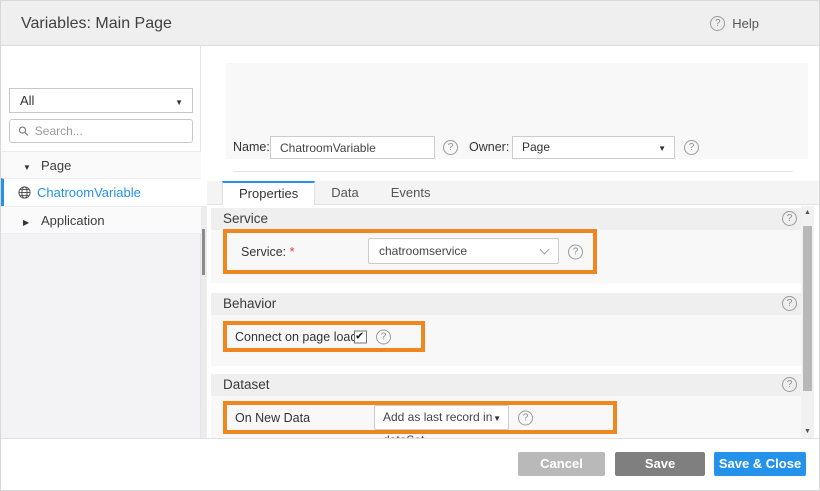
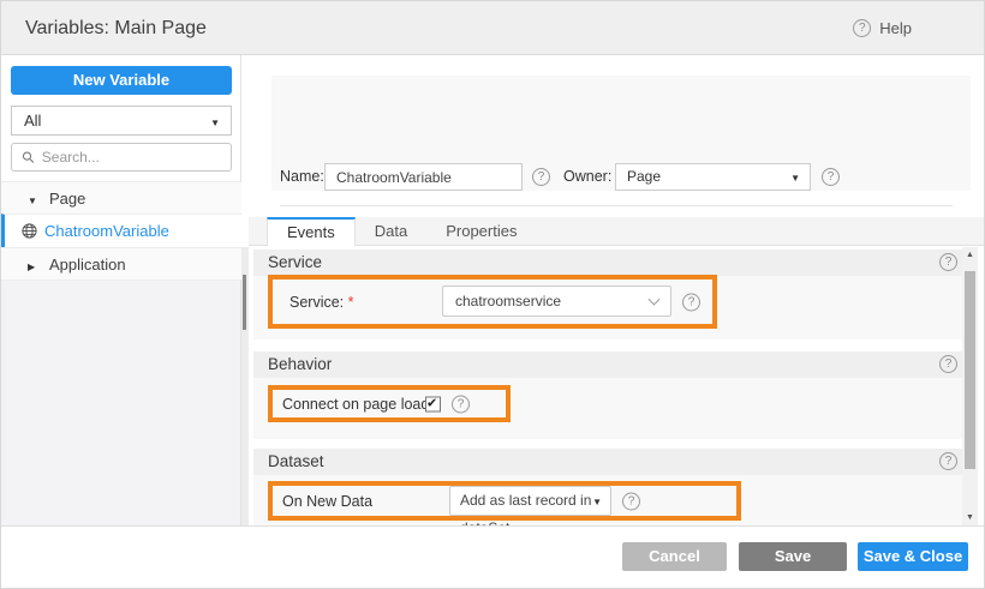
  Variables: Main Page
  ?
  Help
+ New Variable
  All
  Search...
  Page
  ChatroomVariable
  Application
  Name:
  ChatroomVariable
  ?
  Owner:
  Page
  ?
- Properties
+ Events
  Data
- Events
+ Properties
  Service
  ?
  Service:
  *
  chatroomservice
  ?
  Behavior
  ?
  Connect on page loa
  ?
  Dataset
  ?
  On New Data
  Add as last record in
  ?
  Cancel
  Save
  Save & Close
